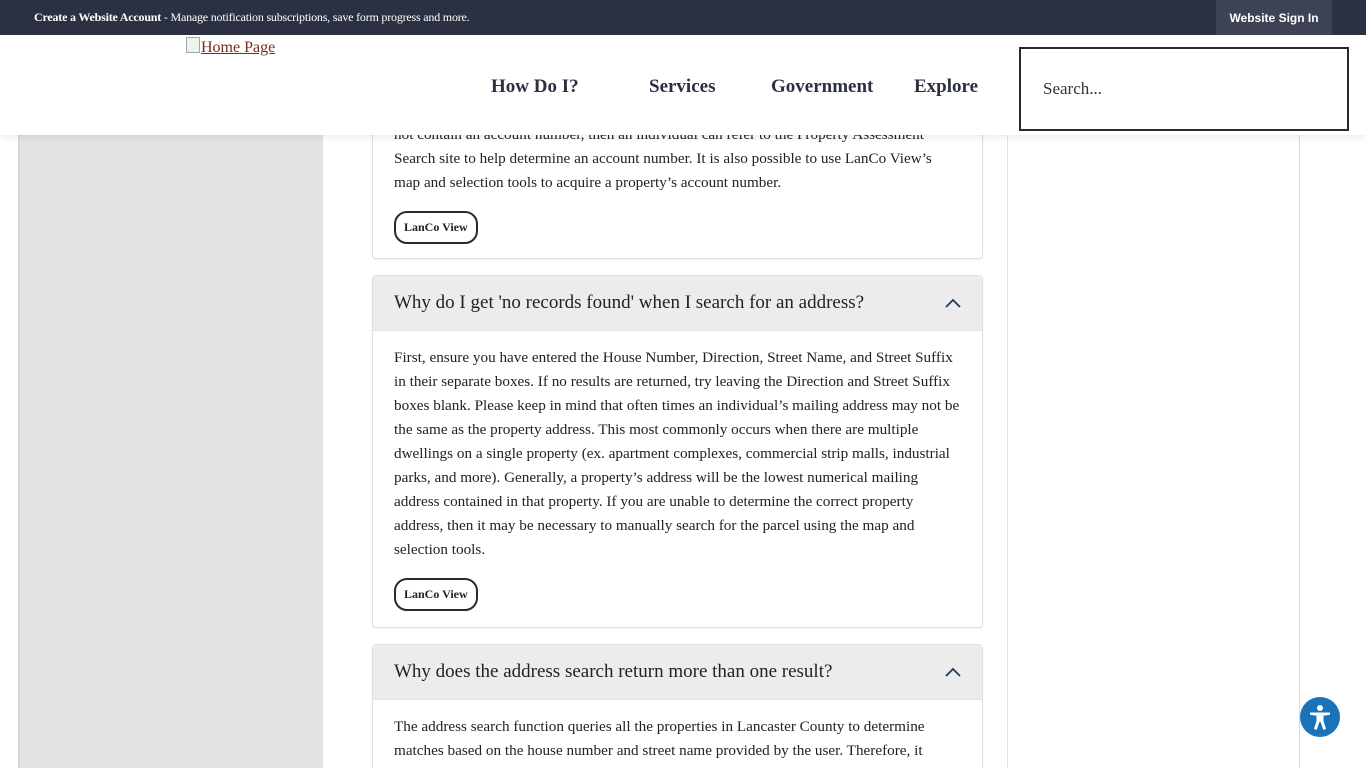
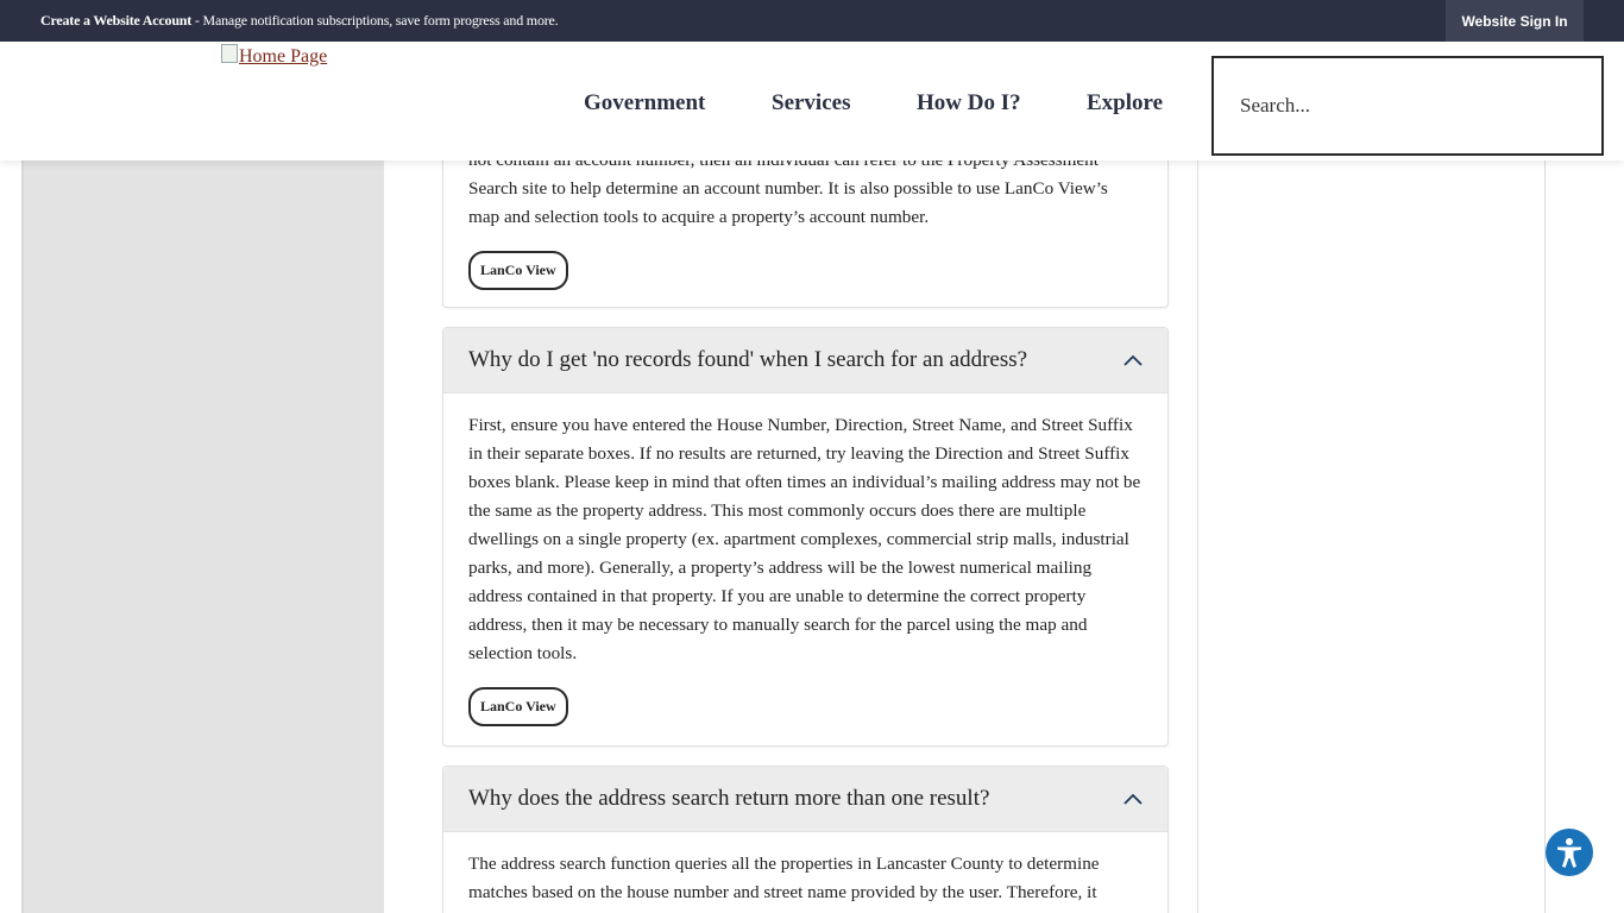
  Create a Website Account - Manage notification subscriptions, save form progress and more.
  Website Sign In
  Home Page
- How Do I?
+ Government
  Services
- Government
+ How Do I?
  Explore
  Search...
  Search site to help determine an account number. It is also possible to use LanCo View’s
  map and selection tools to acquire a property’s account number.
  LanCo View
  Why do I get 'no records found' when I search for an address?
- First, ensure you have entered the House Number, Direction, Street Name, and Street Suffix in their separate boxes. If no results are returned, try leaving the Direction and Street Suffix boxes blank. Please keep in mind that often times an individual’s mailing address may not be the same as the property address. This most commonly occurs when there are multiple dwellings on a single property (ex. apartment complexes, commercial strip malls, industrial parks, and more). Generally, a property’s address will be the lowest numerical mailing address contained in that property. If you are unable to determine the correct property address, then it may be necessary to manually search for the parcel using the map and selection tools.
+ First, ensure you have entered the House Number, Direction, Street Name, and Street Suffix in their separate boxes. If no results are returned, try leaving the Direction and Street Suffix boxes blank. Please keep in mind that often times an individual’s mailing address may not be the same as the property address. This most commonly occurs does there are multiple dwellings on a single property (ex. apartment complexes, commercial strip malls, industrial parks, and more). Generally, a property’s address will be the lowest numerical mailing address contained in that property. If you are unable to determine the correct property address, then it may be necessary to manually search for the parcel using the map and selection tools.
  LanCo View
  Why does the address search return more than one result?
  The address search function queries all the properties in Lancaster County to determine matches based on the house number and street name provided by the user. Therefore, it
